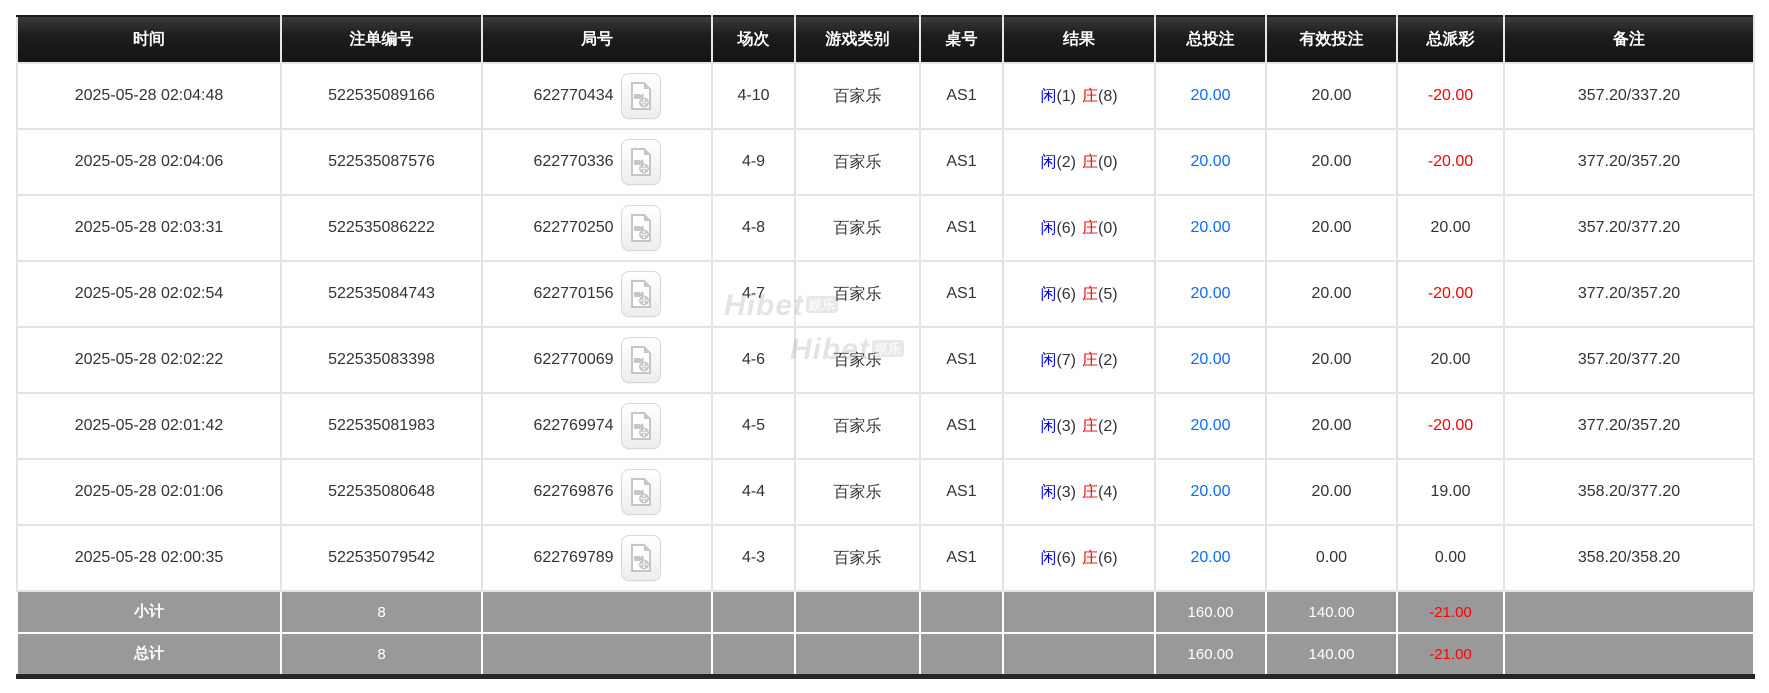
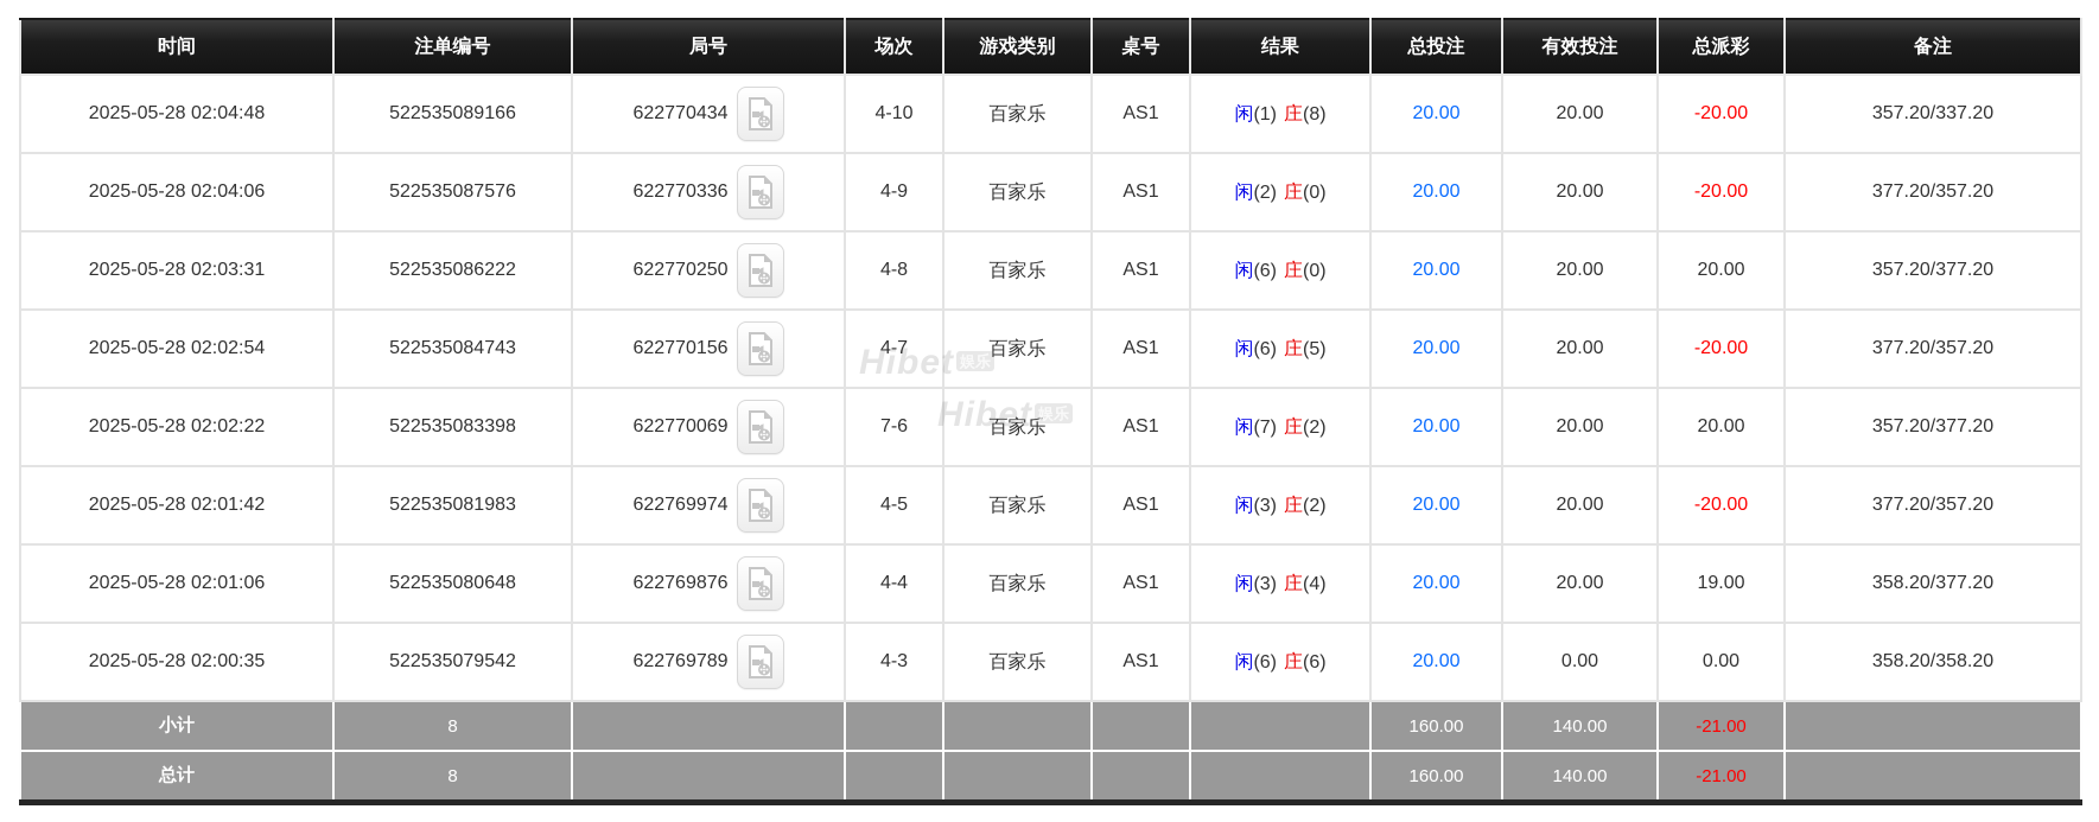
  时间	注单编号	局号	场次	游戏类别	桌号	结果	总投注	有效投注	总派彩	备注
  2025-05-28 02:04:48	522535089166	622770434	4-10	百家乐	AS1	闲(1) 庄(8)	20.00	20.00	-20.00	357.20/337.20
  2025-05-28 02:04:06	522535087576	622770336	4-9	百家乐	AS1	闲(2) 庄(0)	20.00	20.00	-20.00	377.20/357.20
  2025-05-28 02:03:31	522535086222	622770250	4-8	百家乐	AS1	闲(6) 庄(0)	20.00	20.00	20.00	357.20/377.20
  2025-05-28 02:02:54	522535084743	622770156	4-7	百家乐	AS1	闲(6) 庄(5)	20.00	20.00	-20.00	377.20/357.20
- 2025-05-28 02:02:22	522535083398	622770069	4-6	百家乐	AS1	闲(7) 庄(2)	20.00	20.00	20.00	357.20/377.20
+ 2025-05-28 02:02:22	522535083398	622770069	7-6	百家乐	AS1	闲(7) 庄(2)	20.00	20.00	20.00	357.20/377.20
  2025-05-28 02:01:42	522535081983	622769974	4-5	百家乐	AS1	闲(3) 庄(2)	20.00	20.00	-20.00	377.20/357.20
  2025-05-28 02:01:06	522535080648	622769876	4-4	百家乐	AS1	闲(3) 庄(4)	20.00	20.00	19.00	358.20/377.20
  2025-05-28 02:00:35	522535079542	622769789	4-3	百家乐	AS1	闲(6) 庄(6)	20.00	0.00	0.00	358.20/358.20
  小计	8						160.00	140.00	-21.00
  总计	8						160.00	140.00	-21.00
  Hibet
  Hibet 娱乐
